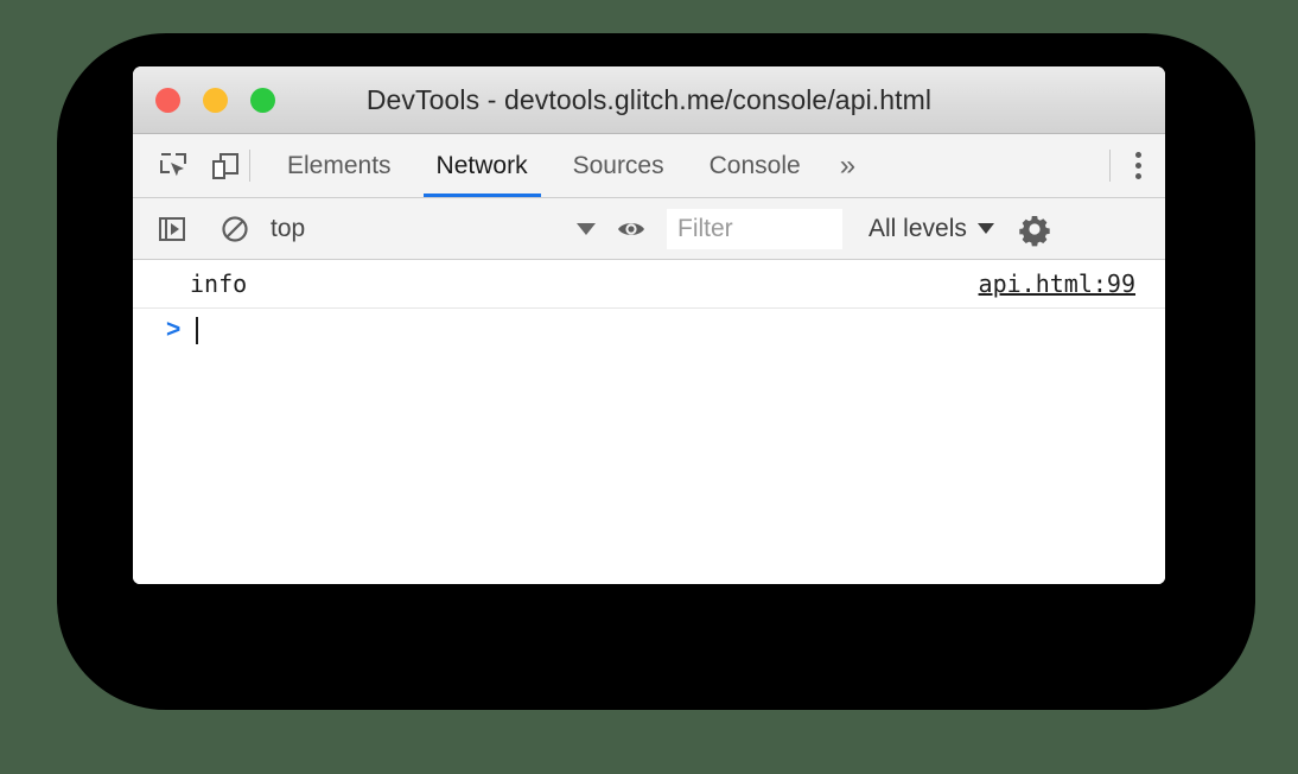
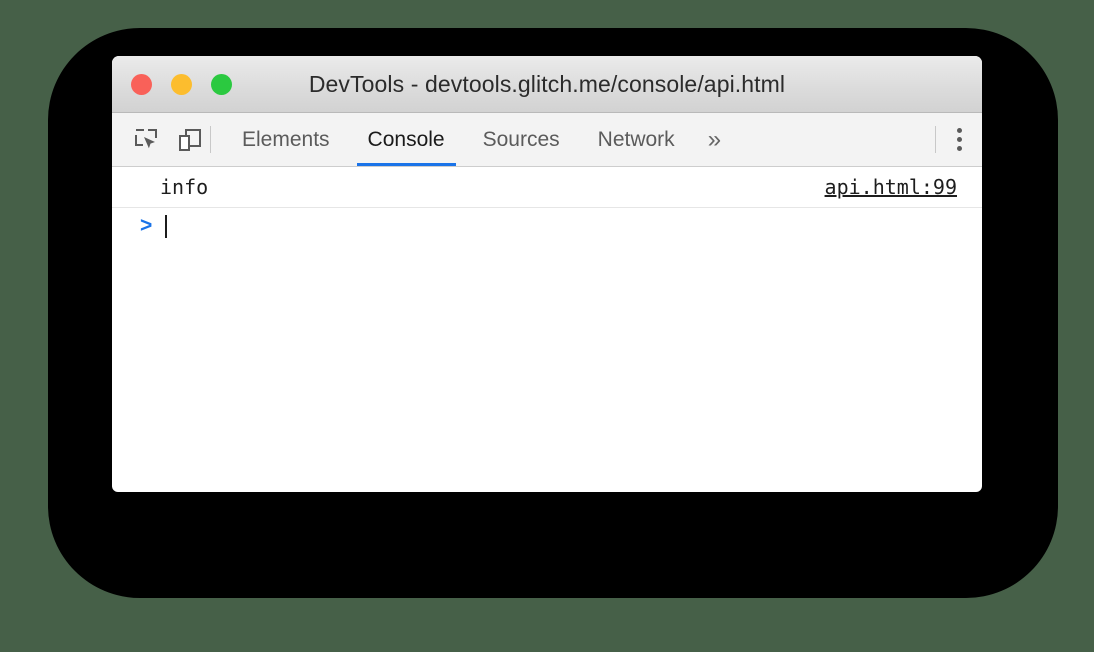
  DevTools - devtools.glitch.me/console/api.html
  Elements
- Network
+ Console
  Sources
- Console
+ Network
  »
- top
- Filter
- All levels
  info
  api.html:99
  >
